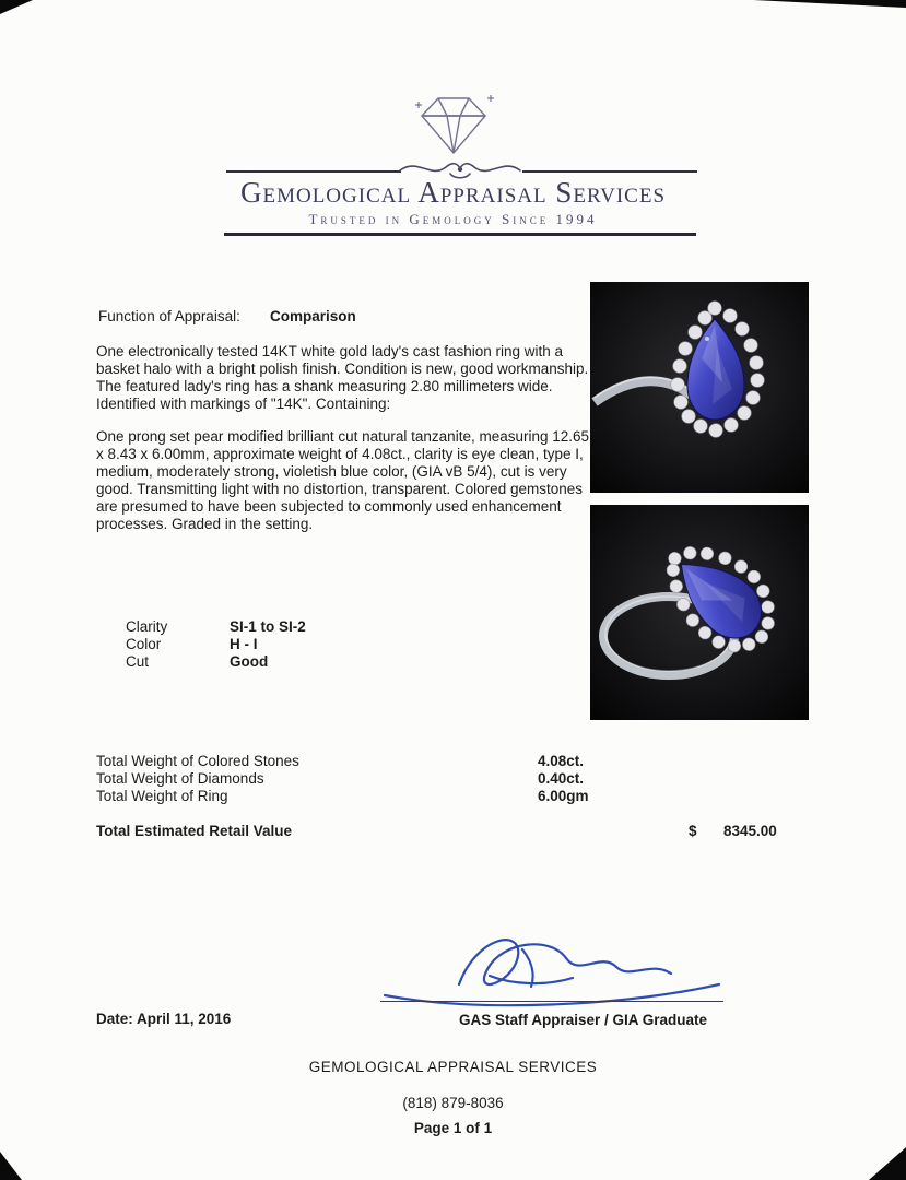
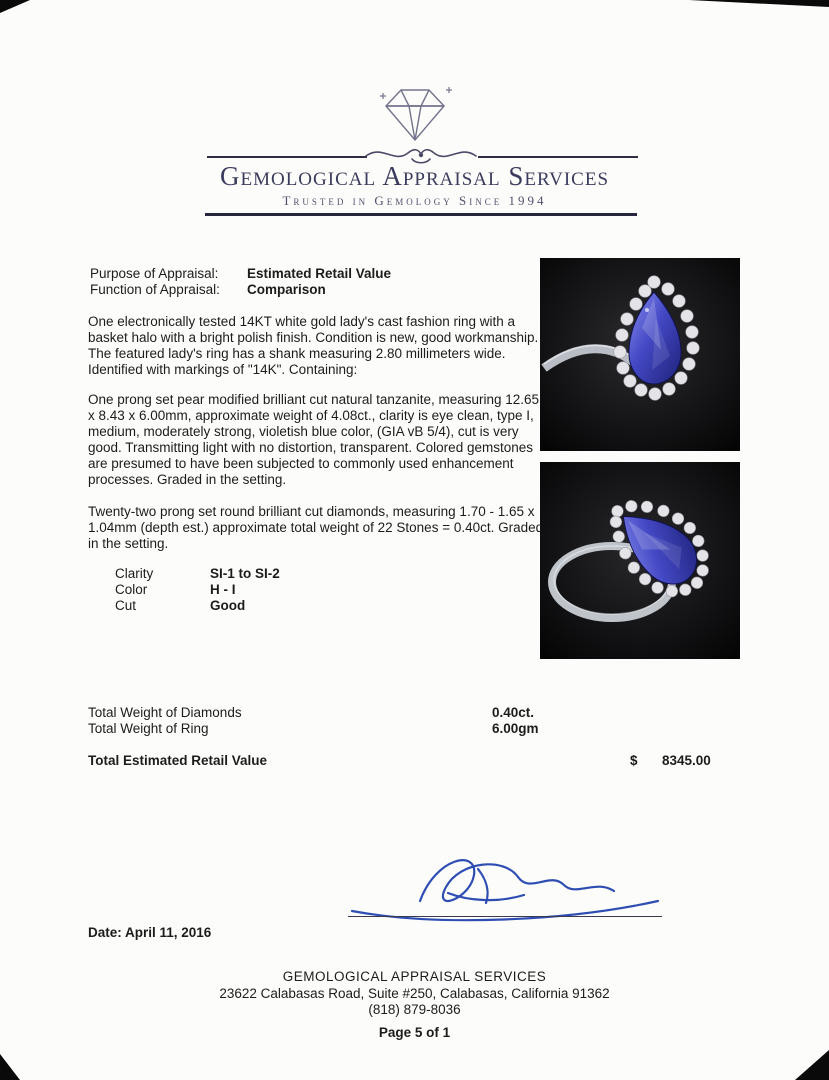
  Gemological Appraisal Services
  Trusted in Gemology Since 1994
+ Purpose of Appraisal: Estimated Retail Value
  Function of Appraisal: Comparison
  One electronically tested 14KT white gold lady's cast fashion ring with a basket halo with a bright polish finish. Condition is new, good workmanship. The featured lady's ring has a shank measuring 2.80 millimeters wide. Identified with markings of "14K". Containing:
  One prong set pear modified brilliant cut natural tanzanite, measuring 12.65 x 8.43 x 6.00mm, approximate weight of 4.08ct., clarity is eye clean, type I, medium, moderately strong, violetish blue color, (GIA vB 5/4), cut is very good. Transmitting light with no distortion, transparent. Colored gemstones are presumed to have been subjected to commonly used enhancement processes. Graded in the setting.
+ Twenty-two prong set round brilliant cut diamonds, measuring 1.70 - 1.65 x 1.04mm (depth est.) approximate total weight of 22 Stones = 0.40ct. Graded in the setting.
  Clarity SI-1 to SI-2
  Color H - I
  Cut Good
- Total Weight of Colored Stones 4.08ct.
  Total Weight of Diamonds 0.40ct.
  Total Weight of Ring 6.00gm
  Total Estimated Retail Value
  $
  8345.00
  Date: April 11, 2016
- GAS Staff Appraiser / GIA Graduate
  GEMOLOGICAL APPRAISAL SERVICES
+ 23622 Calabasas Road, Suite #250, Calabasas, California 91362
  (818) 879-8036
- Page 1 of 1
+ Page 5 of 1
